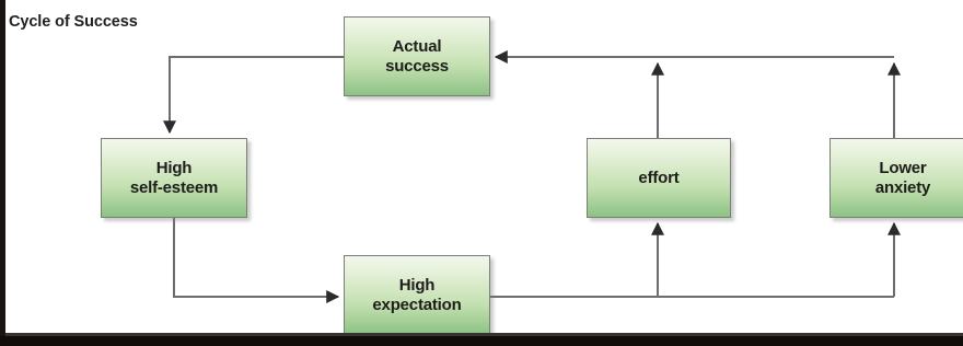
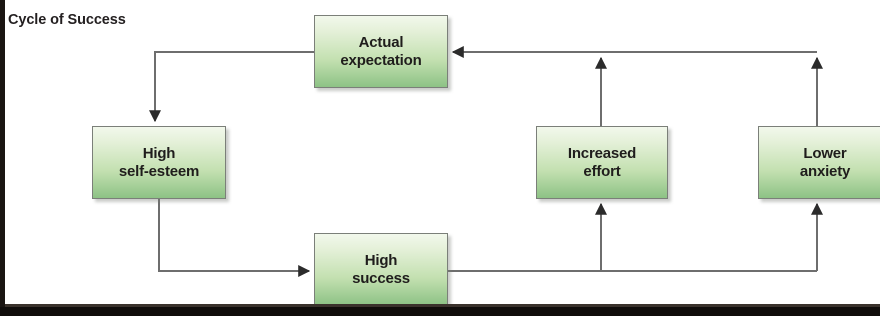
  Cycle of Success
  Actual
- success
+ expectation
  High
  self-esteem
  High
- expectation
+ success
+ Increased
  effort
  Lower
  anxiety
